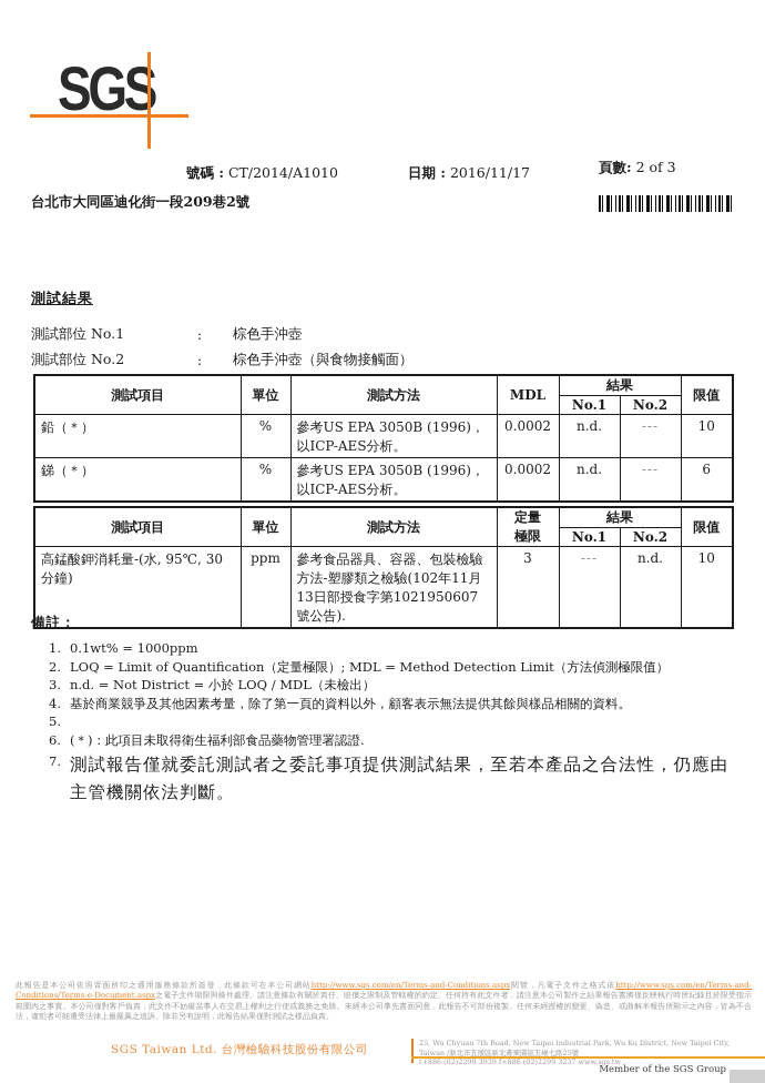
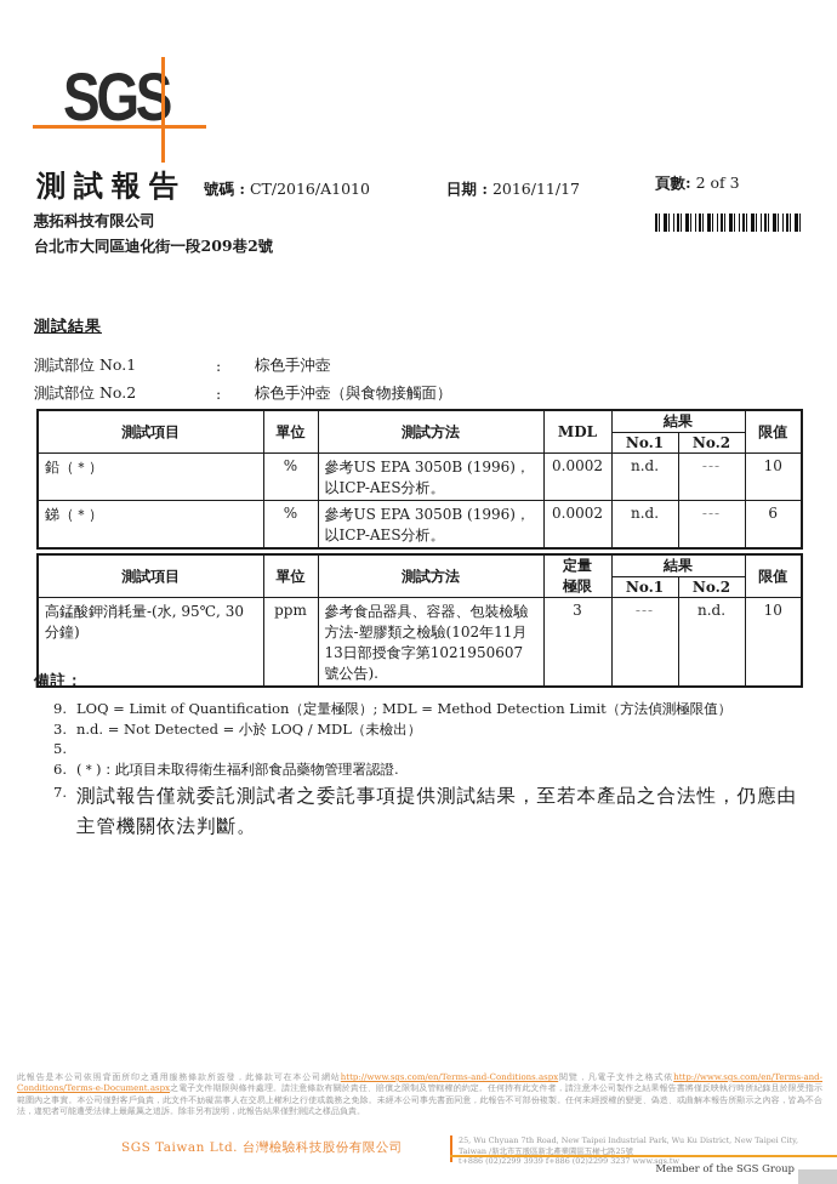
  SGS
+ 測試報告
- 號碼 : CT/2014/A1010
+ 號碼 : CT/2016/A1010
  日期 : 2016/11/17
  頁數: 2 of 3
+ 惠拓科技有限公司
  台北市大同區迪化街一段209巷2號
  測試結果
  測試部位 No.1
  :
  棕色手沖壺
  測試部位 No.2
  :
  棕色手沖壺（與食物接觸面）
  測試項目	單位	測試方法	MDL	結果	限值
  No.1	No.2
  鉛（＊）	%	參考US EPA 3050B (1996)，以ICP-AES分析。	0.0002	n.d.	---	10
  銻（＊）	%	參考US EPA 3050B (1996)，以ICP-AES分析。	0.0002	n.d.	---	6
  測試項目	單位	測試方法	定量極限	結果	限值
  No.1	No.2
  高錳酸鉀消耗量-(水, 95℃, 30分鐘)	ppm	參考食品器具、容器、包裝檢驗方法-塑膠類之檢驗(102年11月13日部授食字第1021950607號公告).	3	---	n.d.	10
  備註：
- 1.
- 0.1wt% = 1000ppm
- 2.
+ 9.
  LOQ = Limit of Quantification（定量極限）; MDL = Method Detection Limit（方法偵測極限值）
  3.
- n.d. = Not District = 小於 LOQ / MDL（未檢出）
+ n.d. = Not Detected = 小於 LOQ / MDL（未檢出）
- 4.
- 基於商業競爭及其他因素考量，除了第一頁的資料以外，顧客表示無法提供其餘與樣品相關的資料。
  5.
  6.
  (＊)：此項目未取得衛生福利部食品藥物管理署認證.
  7.
  測試報告僅就委託測試者之委託事項提供測試結果，至若本產品之合法性，仍應由主管機關依法判斷。
  此報告是本公司依照背面所印之通用服務條款所簽發，此條款可在本公司網站http://www.sgs.com/en/Terms-and-Conditions.aspx閱覽，凡電子文件之格式依http://www.sgs.com/en/Terms-and-Conditions/Terms-e-Document.aspx之電子文件期限與條件處理。請注意條款有關於責任、賠償之限制及管轄權的約定。任何持有此文件者，請注意本公司製作之結果報告書將僅反映執行時所紀錄且於限受指示範圍內之事實。本公司僅對客戶負責，此文件不妨礙當事人在交易上權利之行使或義務之免除。未經本公司事先書面同意，此報告不可部份複製。任何未經授權的變更、偽造、或曲解本報告所顯示之內容，皆為不合法，違犯者可能遭受法律上最嚴厲之追訴。除非另有說明，此報告結果僅對測試之樣品負責。
  SGS Taiwan Ltd. 台灣檢驗科技股份有限公司
  25, Wu Chyuan 7th Road, New Taipei Industrial Park, Wu Ku District, New Taipei City, Taiwan /新北市五股區新北產業園區五權七路25號
  t+886 (02)2299 3939 f+886 (02)2299 3237 www.sgs.tw
  Member of the SGS Group
